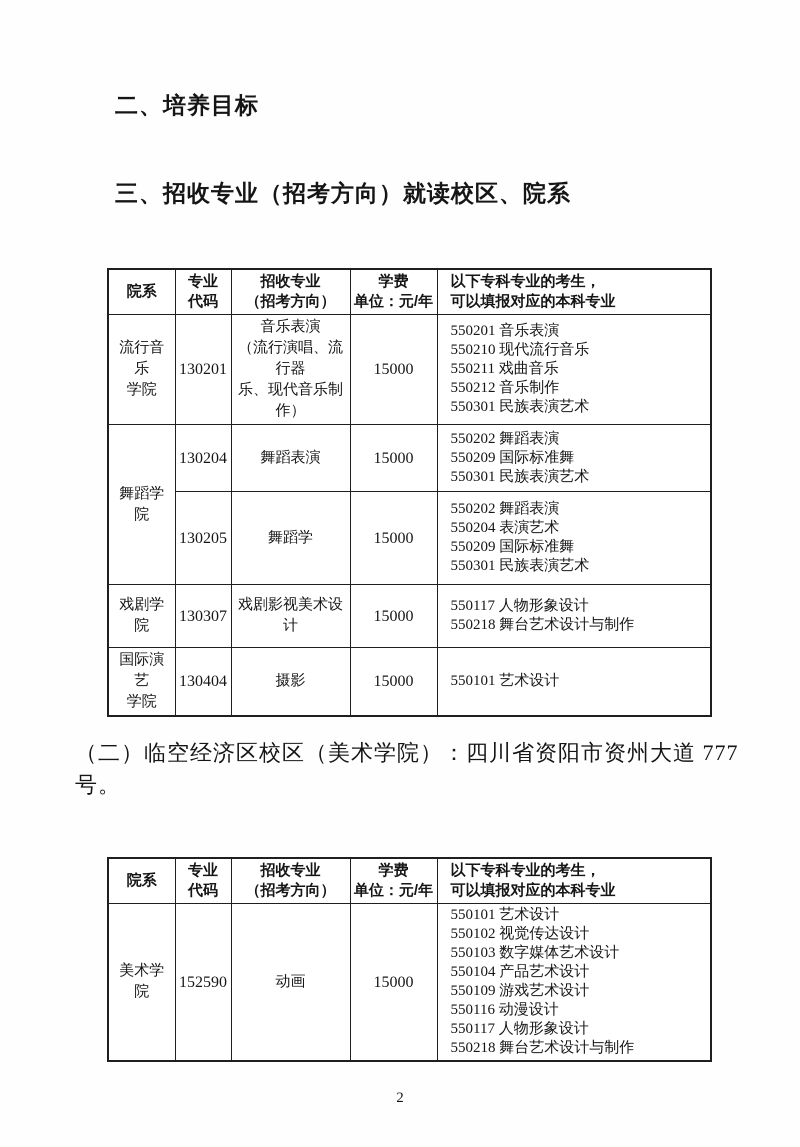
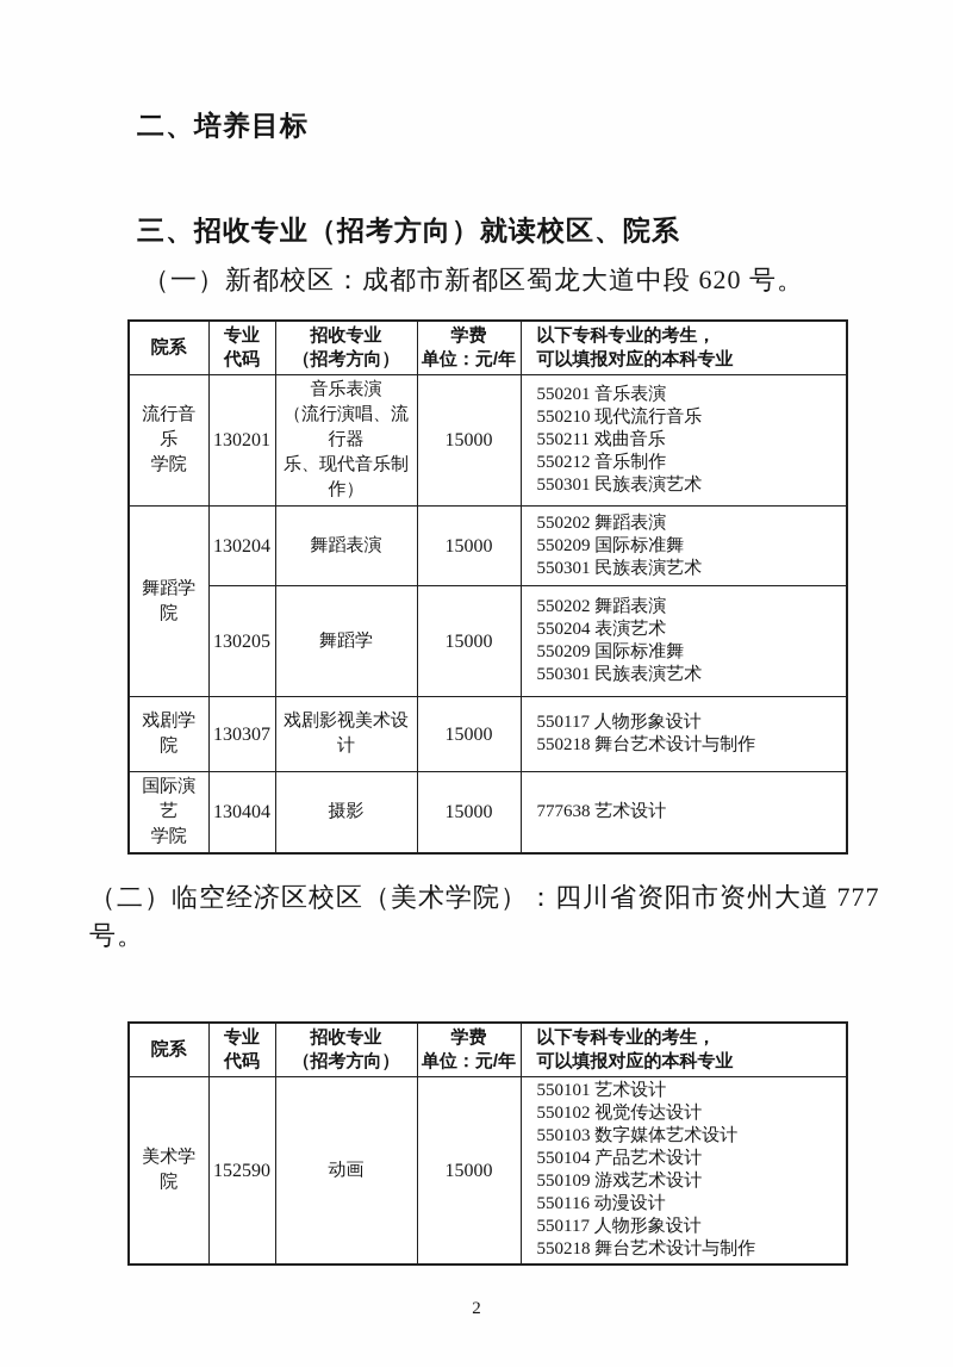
  二、培养目标
  三、招收专业（招考方向）就读校区、院系
+ （一）新都校区：成都市新都区蜀龙大道中段 620 号。
  院系	专业 代码	招收专业 （招考方向）	学费 单位：元/年	以下专科专业的考生， 可以填报对应的本科专业
  流行音乐 学院	130201	音乐表演 （流行演唱、流行器 乐、现代音乐制作）	15000	550201 音乐表演 550210 现代流行音乐 550211 戏曲音乐 550212 音乐制作 550301 民族表演艺术
  舞蹈学院	130204	舞蹈表演	15000	550202 舞蹈表演 550209 国际标准舞 550301 民族表演艺术
  130205	舞蹈学	15000	550202 舞蹈表演 550204 表演艺术 550209 国际标准舞 550301 民族表演艺术
  戏剧学院	130307	戏剧影视美术设计	15000	550117 人物形象设计 550218 舞台艺术设计与制作
- 国际演艺 学院	130404	摄影	15000	550101 艺术设计
+ 国际演艺 学院	130404	摄影	15000	777638 艺术设计
  （二）临空经济区校区（美术学院）：四川省资阳市资州大道 777
  号。
  院系	专业 代码	招收专业 （招考方向）	学费 单位：元/年	以下专科专业的考生， 可以填报对应的本科专业
  美术学院	152590	动画	15000	550101 艺术设计 550102 视觉传达设计 550103 数字媒体艺术设计 550104 产品艺术设计 550109 游戏艺术设计 550116 动漫设计 550117 人物形象设计 550218 舞台艺术设计与制作
  2
